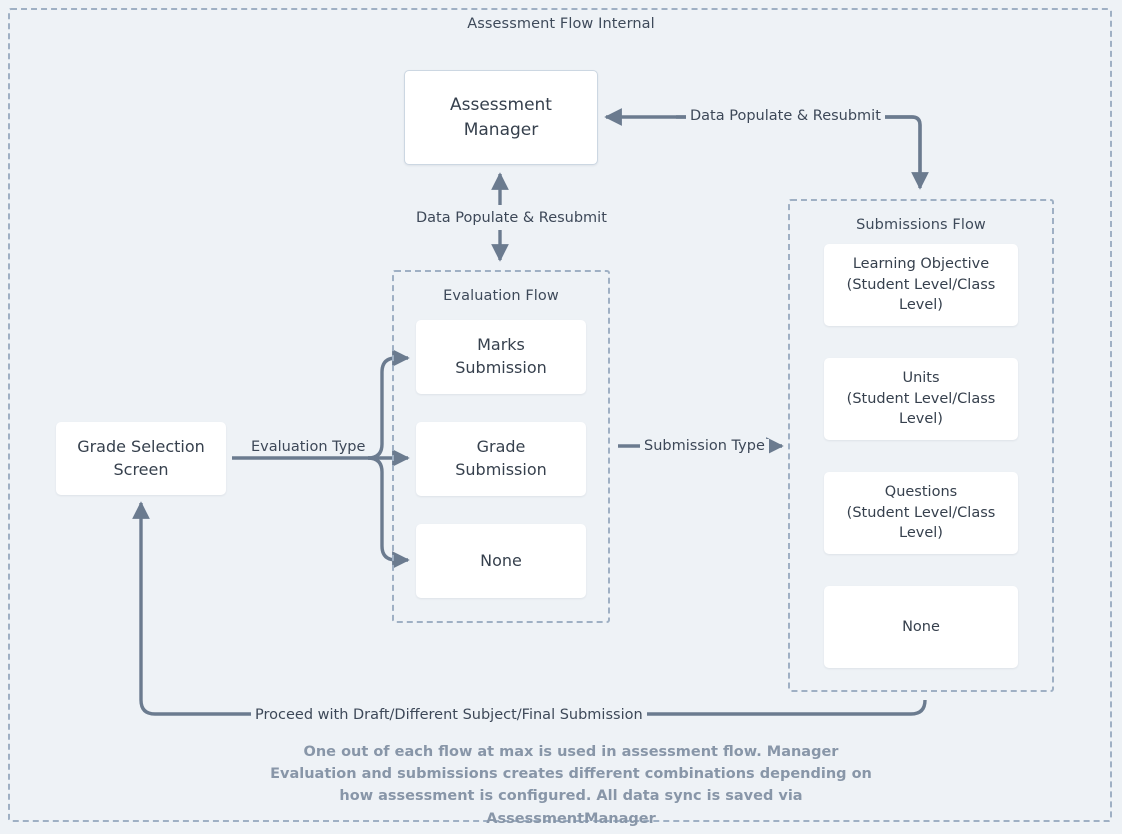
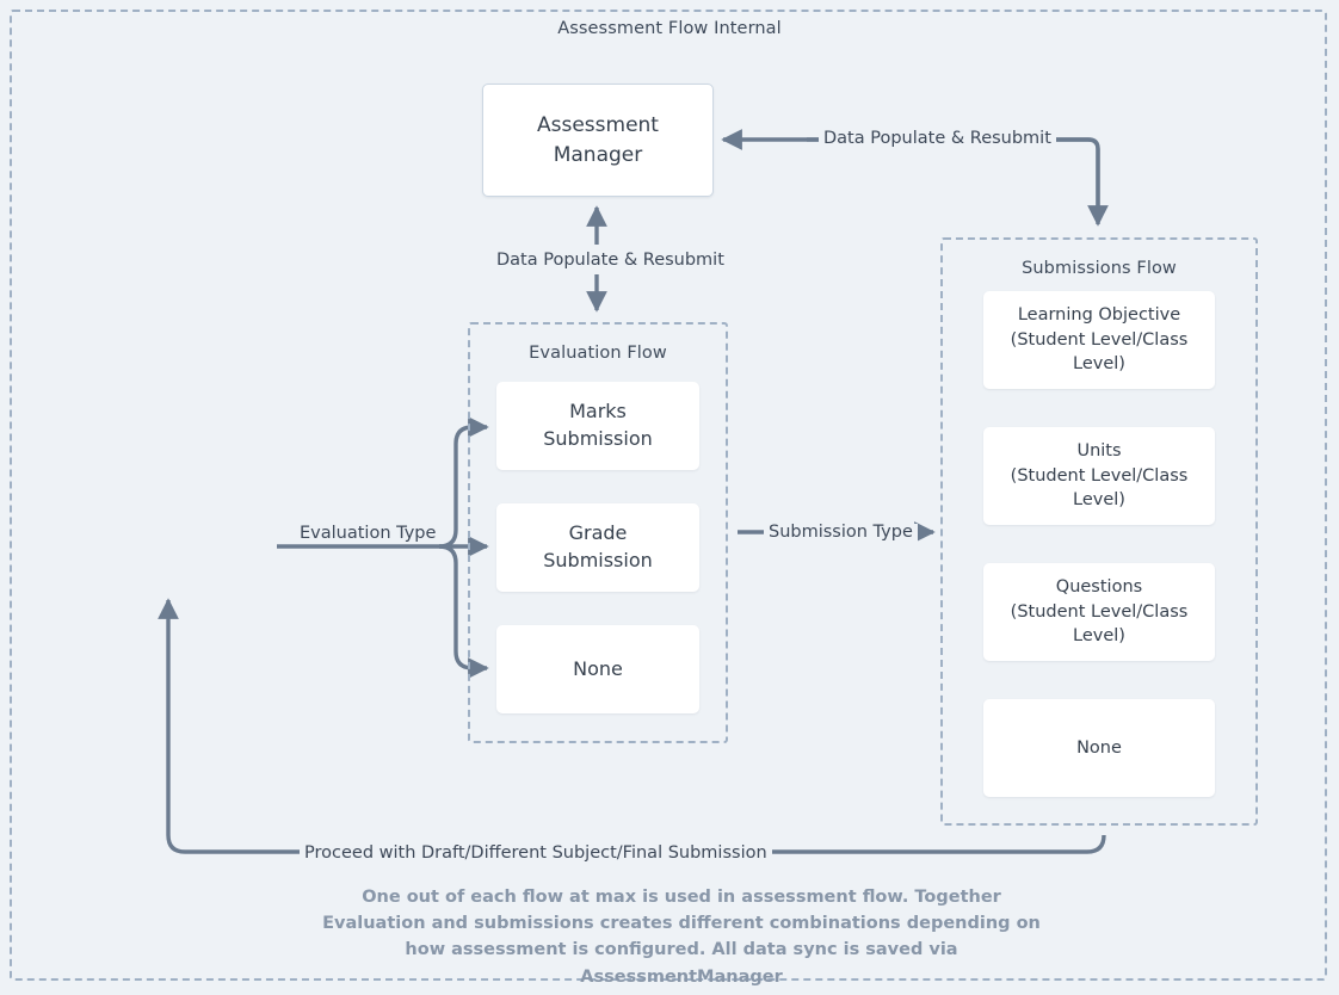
  Assessment Flow Internal
  Evaluation Flow
  Submissions Flow
  Assessment
  Manager
- Grade Selection
- Screen
  Marks
  Submission
  Grade
  Submission
  None
  Learning Objective
  (Student Level/Class
  Level)
  Units
  (Student Level/Class
  Level)
  Questions
  (Student Level/Class
  Level)
  None
  Data Populate & Resubmit
  Data Populate & Resubmit
  Evaluation Type
  Submission Type
  Proceed with Draft/Different Subject/Final Submission
- One out of each flow at max is used in assessment flow. Manager Evaluation and submissions creates different combinations depending on how assessment is configured. All data sync is saved via AssessmentManager
+ One out of each flow at max is used in assessment flow. Together Evaluation and submissions creates different combinations depending on how assessment is configured. All data sync is saved via AssessmentManager
